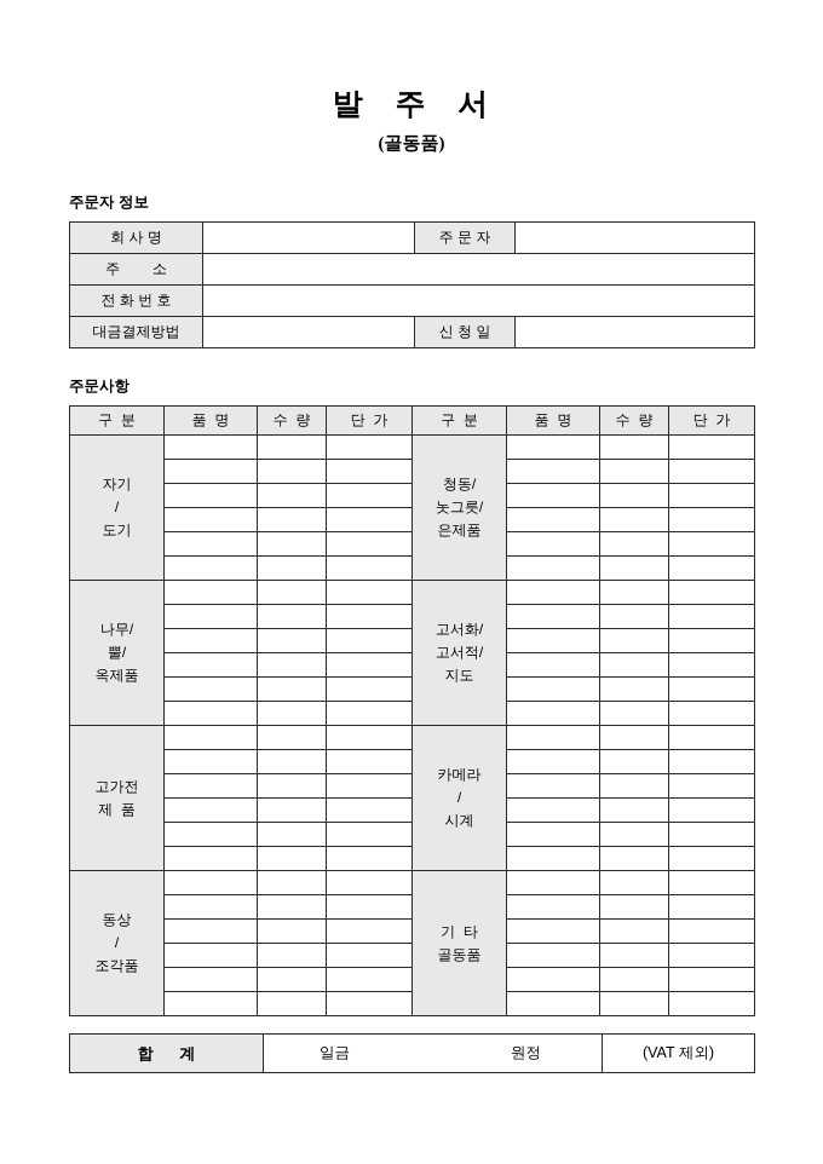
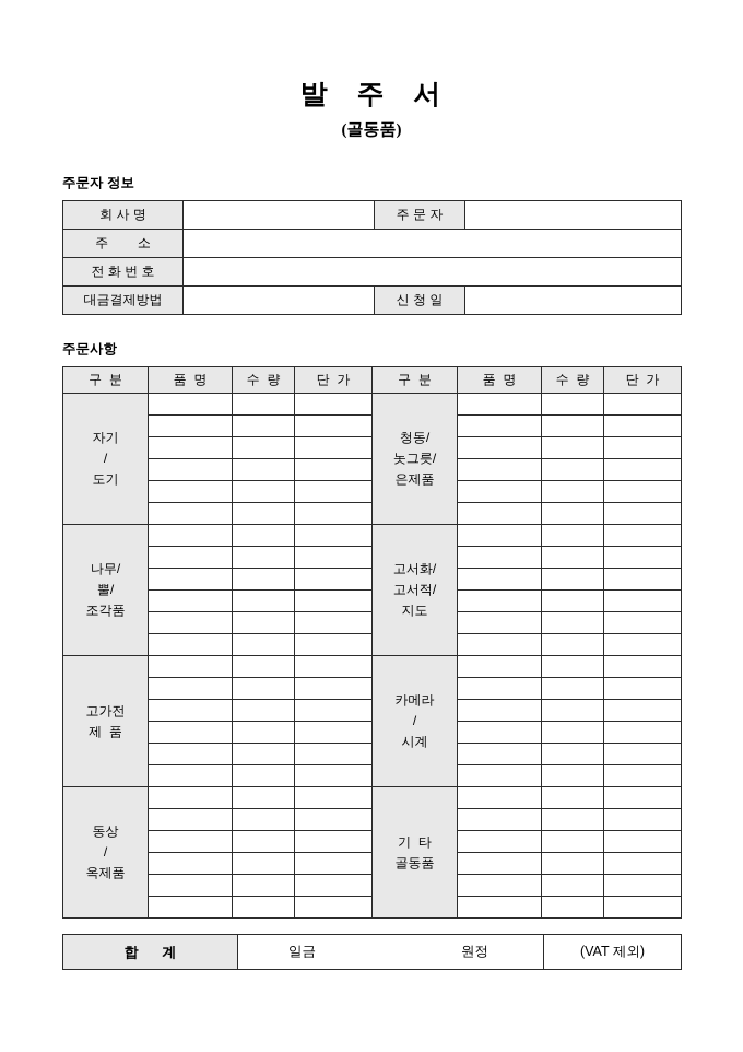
  발 주 서
  (골동품)
  주문자 정보
  회 사 명		주 문 자
  주 소
  전 화 번 호
  대금결제방법		신 청 일
  주문사항
  구 분	품 명	수 량	단 가	구 분	품 명	수 량	단 가
  자기/도기				청동/놋그릇/은제품
- 나무/뿔/옥제품				고서화/고서적/지도
+ 나무/뿔/조각품				고서화/고서적/지도
  고가전제 품				카메라/시계
- 동상/조각품				기 타골동품
+ 동상/옥제품				기 타골동품
  합 계	일금 원정	(VAT 제외)
